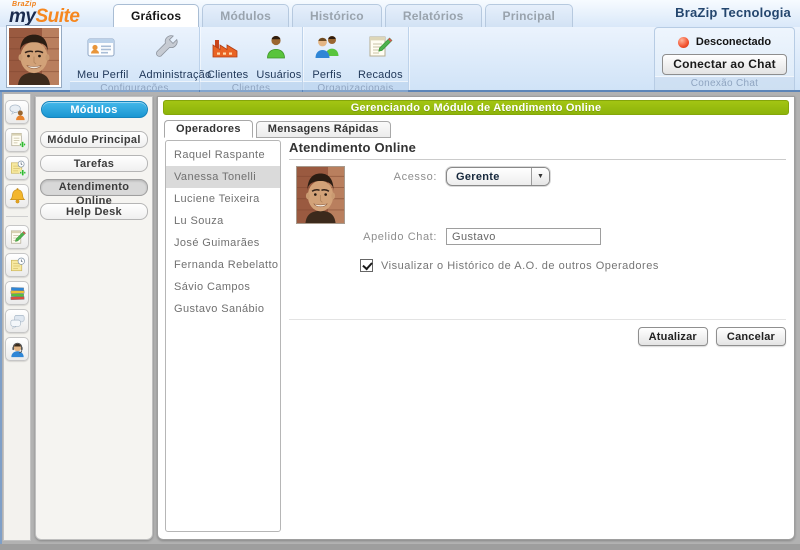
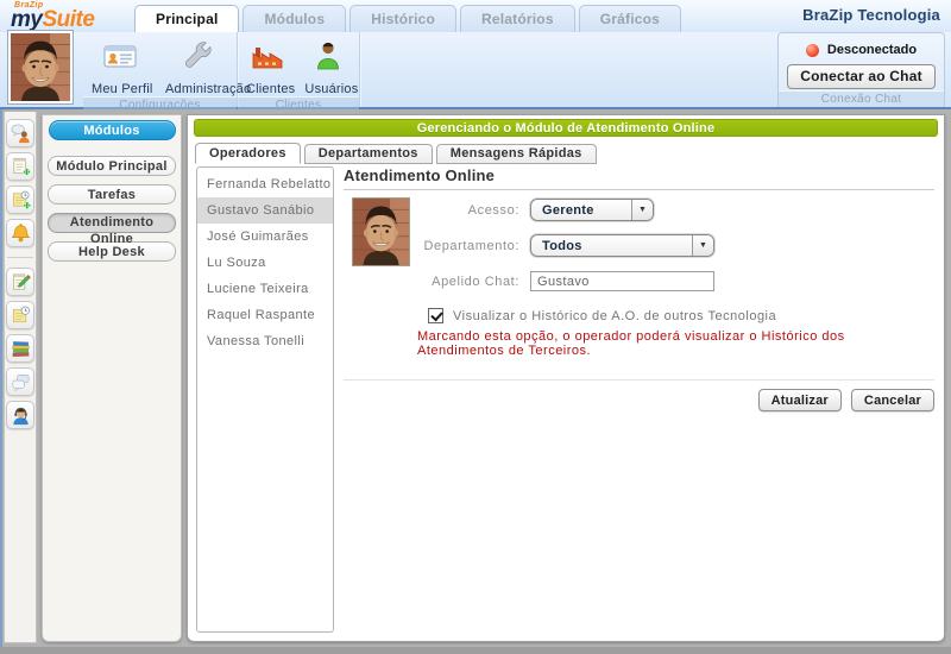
  mySuite
- Gráficos
+ Principal
  Módulos
  Histórico
  Relatórios
- Principal
+ Gráficos
  BraZip Tecnologia
  Meu Perfil
  Administraç
  Configurações
  Clientes
  Usuários
  Clientes
- Perfis
- Recados
- Organizacionais
  Desconectado
  Conectar ao Chat
  Conexão Chat
  Módulos
  Módulo Principal
  Tarefas
  Atendimento Online
  Help Desk
  Gerenciando o Módulo de Atendimento Online
  Operadores
+ Departamentos
  Mensagens Rápidas
- Raquel Raspante
+ Fernanda Rebelatto
- Vanessa Tonelli
+ Gustavo Sanábio
- Luciene Teixeira
+ José Guimarães
  Lu Souza
- José Guimarães
+ Luciene Teixeira
- Fernanda Rebelatto
+ Raquel Raspante
- Sávio Campos
- Gustavo Sanábio
+ Vanessa Tonelli
  Atendimento Online
  Acesso:
  Gerente
+ Departamento:
+ Todos
  Apelido Chat:
  Gustavo
- Visualizar o Histórico de A.O. de outros Operadores
+ Visualizar o Histórico de A.O. de outros Tecnologia
+ Marcando esta opção, o operador poderá visualizar o Histórico dos Atendimentos de Terceiros.
  Atualizar
  Cancelar
